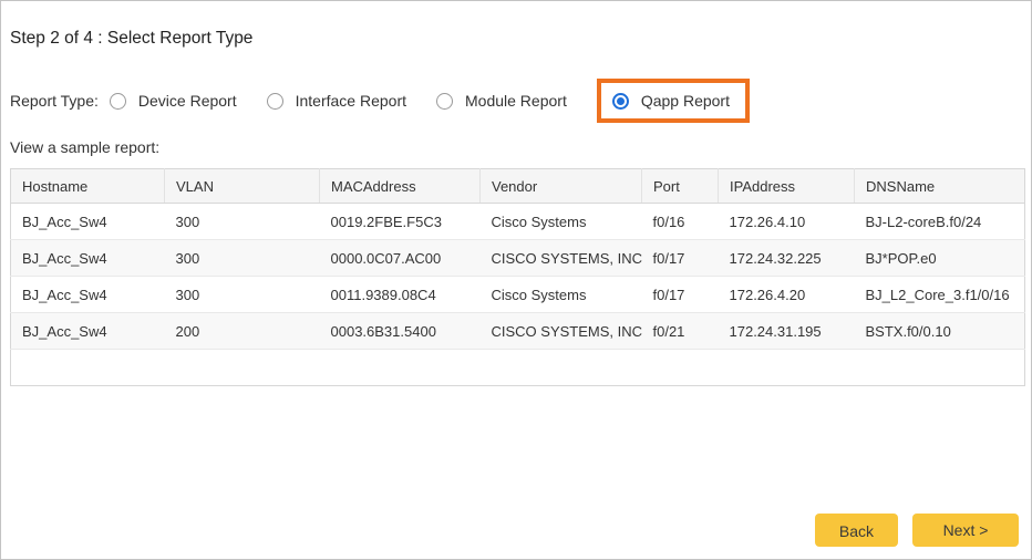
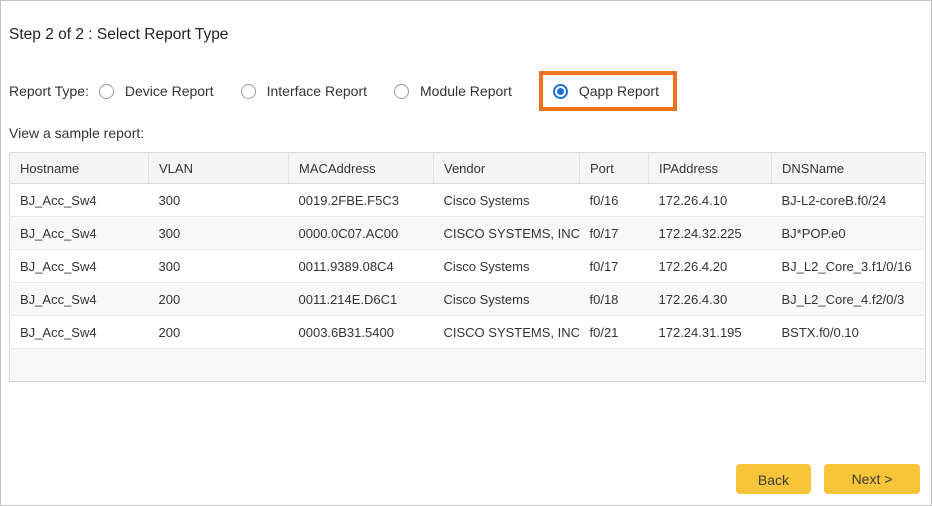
- Step 2 of 4 : Select Report Type
+ Step 2 of 2 : Select Report Type
  Report Type:
  Device Report
  Interface Report
  Module Report
  Qapp Report
  View a sample report:
  Hostname	VLAN	MACAddress	Vendor	Port	IPAddress	DNSName
  BJ_Acc_Sw4	300	0019.2FBE.F5C3	Cisco Systems	f0/16	172.26.4.10	BJ-L2-coreB.f0/24
  BJ_Acc_Sw4	300	0000.0C07.AC00	CISCO SYSTEMS, INC	f0/17	172.24.32.225	BJ*POP.e0
  BJ_Acc_Sw4	300	0011.9389.08C4	Cisco Systems	f0/17	172.26.4.20	BJ_L2_Core_3.f1/0/16
+ BJ_Acc_Sw4	200	0011.214E.D6C1	Cisco Systems	f0/18	172.26.4.30	BJ_L2_Core_4.f2/0/3
  BJ_Acc_Sw4	200	0003.6B31.5400	CISCO SYSTEMS, INC	f0/21	172.24.31.195	BSTX.f0/0.10
  Back
  Next >
